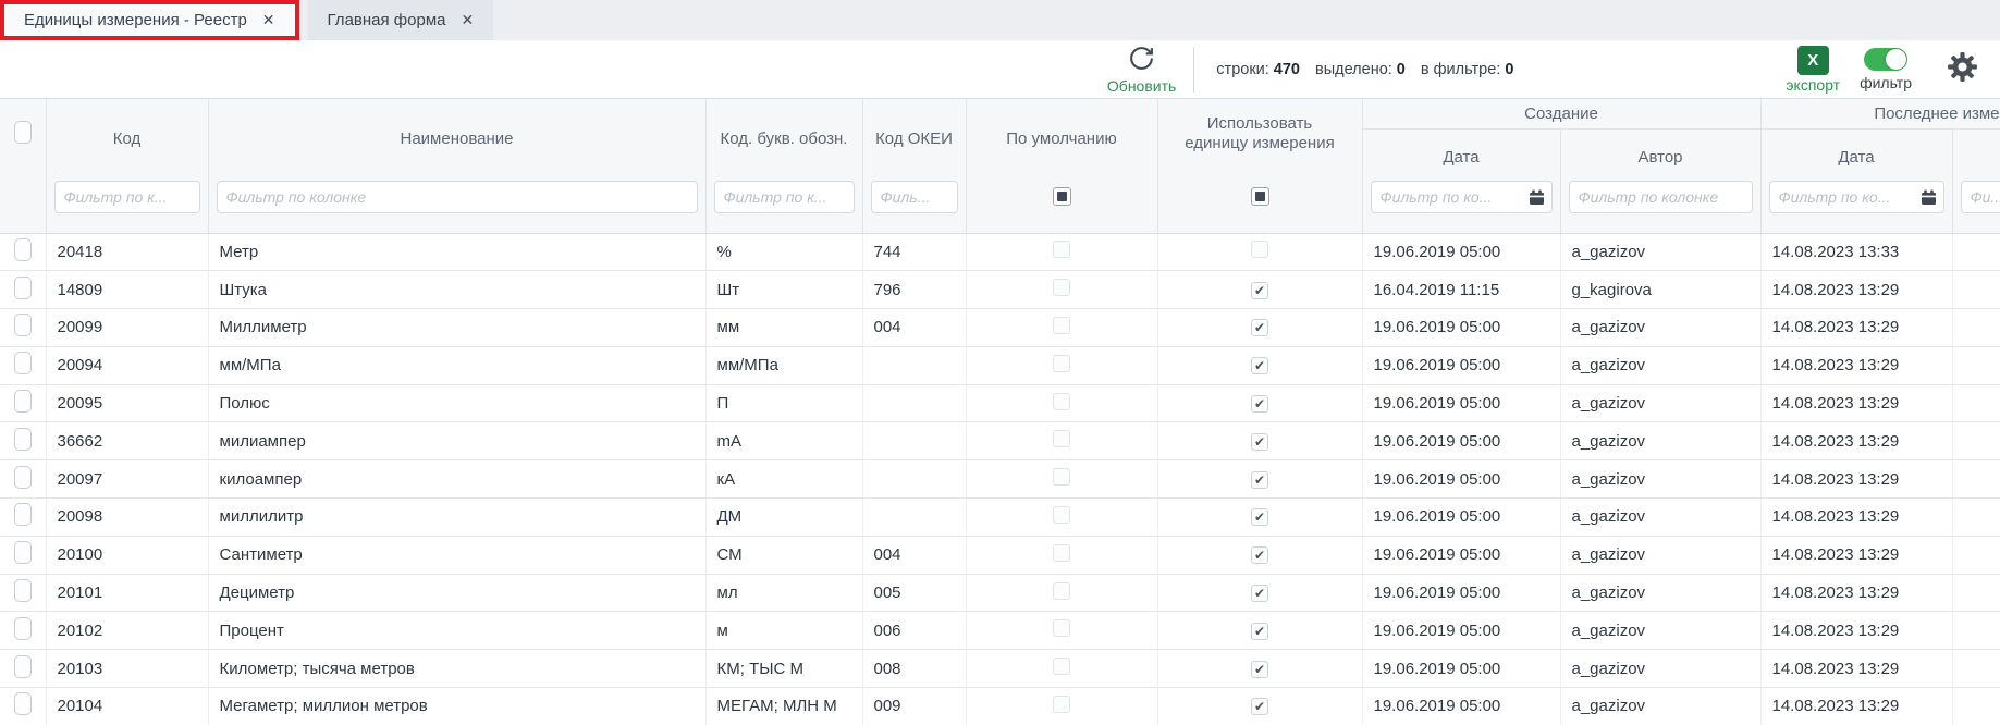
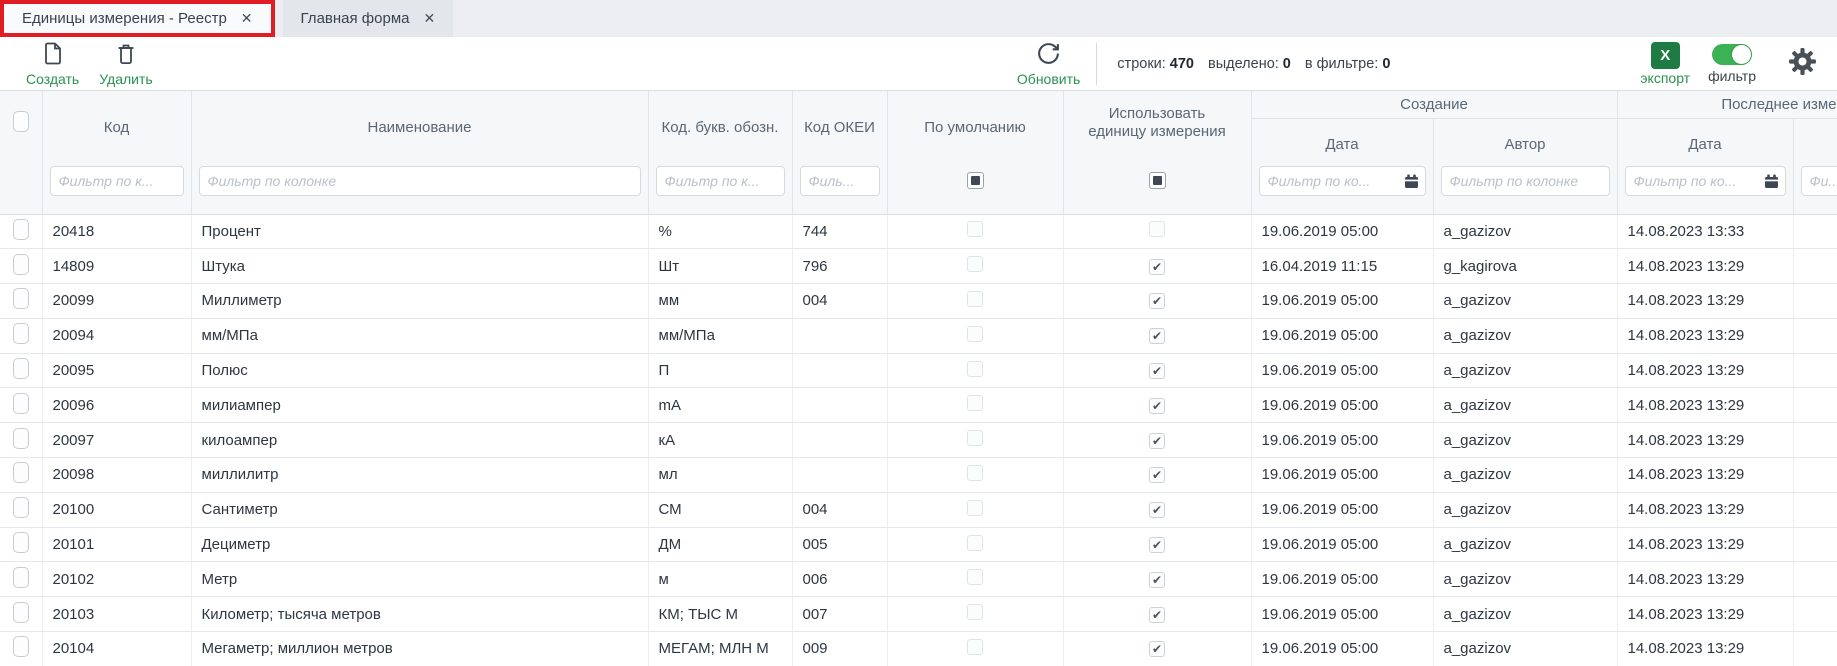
  Единицы измерения - Реестр
  ✕
  Главная форма
  ✕
+ Создать
+ Удалить
  Обновить
  строки: 470
  выделено: 0
  в фильтре: 0
  X
  экспорт
  фильтр
  	Код	Наименование	Код. букв. обозн.	Код ОКЕИ	По умолчанию	Использовать единицу измерения	Создание	Последнее изме
  Дата	Автор	Дата
  	Фильтр по к...	Фильтр по колонке	Фильтр по к...	Филь...			Фильтр по ко...	Фильтр по колонке	Фильтр по ко...	Фи..
- 	20418	Метр	%	744			19.06.2019 05:00	a_gazizov	14.08.2023 13:33
+ 	20418	Процент	%	744			19.06.2019 05:00	a_gazizov	14.08.2023 13:33
  	14809	Штука	Шт	796		✔	16.04.2019 11:15	g_kagirova	14.08.2023 13:29
  	20099	Миллиметр	мм	004		✔	19.06.2019 05:00	a_gazizov	14.08.2023 13:29
  	20094	мм/МПа	мм/МПа			✔	19.06.2019 05:00	a_gazizov	14.08.2023 13:29
  	20095	Полюс	П			✔	19.06.2019 05:00	a_gazizov	14.08.2023 13:29
- 	36662	милиампер	mA			✔	19.06.2019 05:00	a_gazizov	14.08.2023 13:29
+ 	20096	милиампер	mA			✔	19.06.2019 05:00	a_gazizov	14.08.2023 13:29
  	20097	килоампер	кА			✔	19.06.2019 05:00	a_gazizov	14.08.2023 13:29
- 	20098	миллилитр	ДМ			✔	19.06.2019 05:00	a_gazizov	14.08.2023 13:29
+ 	20098	миллилитр	мл			✔	19.06.2019 05:00	a_gazizov	14.08.2023 13:29
  	20100	Сантиметр	СМ	004		✔	19.06.2019 05:00	a_gazizov	14.08.2023 13:29
- 	20101	Дециметр	мл	005		✔	19.06.2019 05:00	a_gazizov	14.08.2023 13:29
+ 	20101	Дециметр	ДМ	005		✔	19.06.2019 05:00	a_gazizov	14.08.2023 13:29
- 	20102	Процент	м	006		✔	19.06.2019 05:00	a_gazizov	14.08.2023 13:29
+ 	20102	Метр	м	006		✔	19.06.2019 05:00	a_gazizov	14.08.2023 13:29
- 	20103	Километр; тысяча метров	КМ; ТЫС М	008		✔	19.06.2019 05:00	a_gazizov	14.08.2023 13:29
+ 	20103	Километр; тысяча метров	КМ; ТЫС М	007		✔	19.06.2019 05:00	a_gazizov	14.08.2023 13:29
  	20104	Мегаметр; миллион метров	МЕГАМ; МЛН М	009		✔	19.06.2019 05:00	a_gazizov	14.08.2023 13:29
